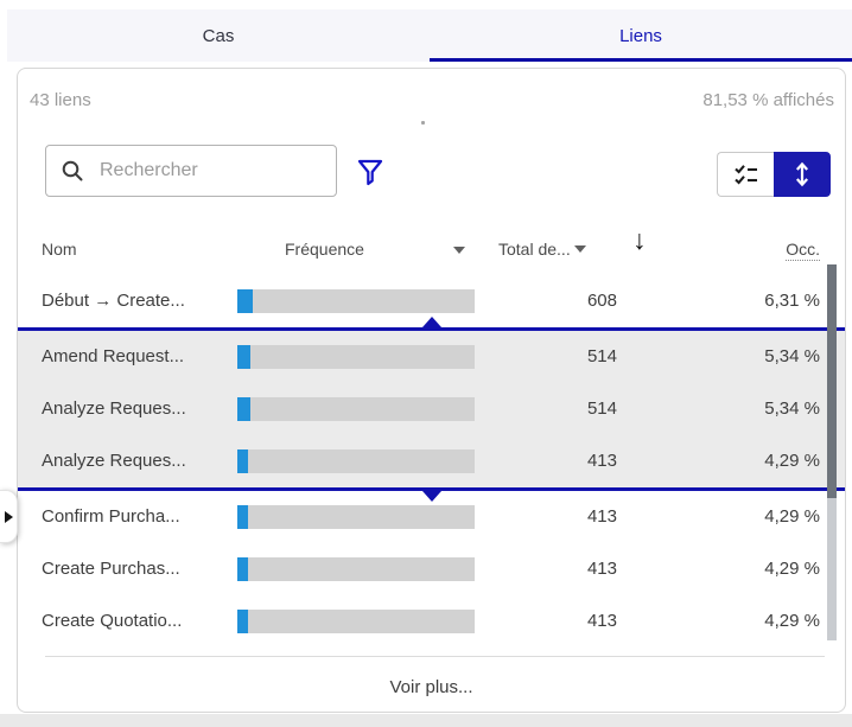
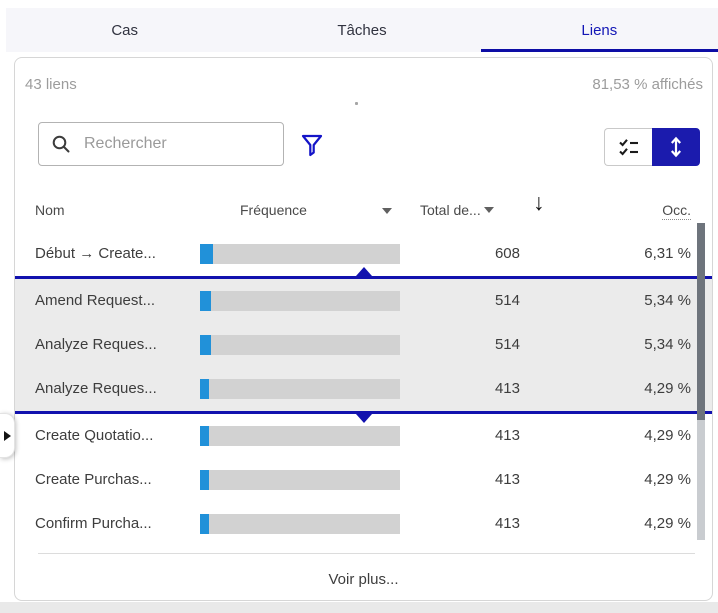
  Cas
+ Tâches
  Liens
  43 liens
  81,53 % affichés
  Rechercher
  Nom
  Fréquence
  Total de...
  Occ.
  Début → Create...
  608
  6,31 %
  Amend Request...
  514
  5,34 %
  Analyze Reques...
  514
  5,34 %
  Analyze Reques...
  413
  4,29 %
- Confirm Purcha...
+ Create Quotatio...
  413
  4,29 %
  Create Purchas...
  413
  4,29 %
- Create Quotatio...
+ Confirm Purcha...
  413
  4,29 %
  Voir plus...
